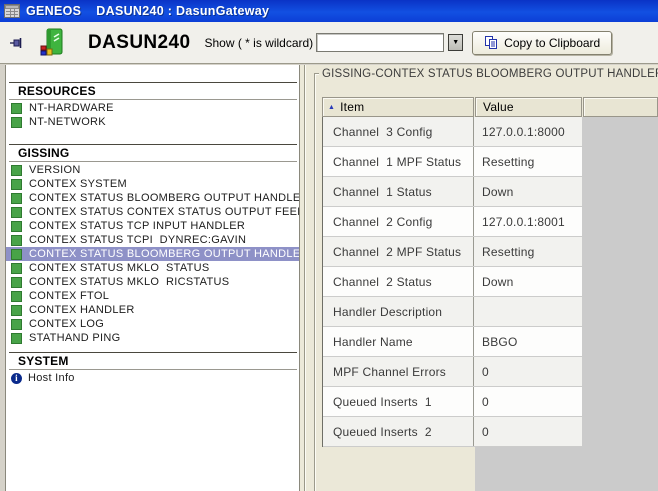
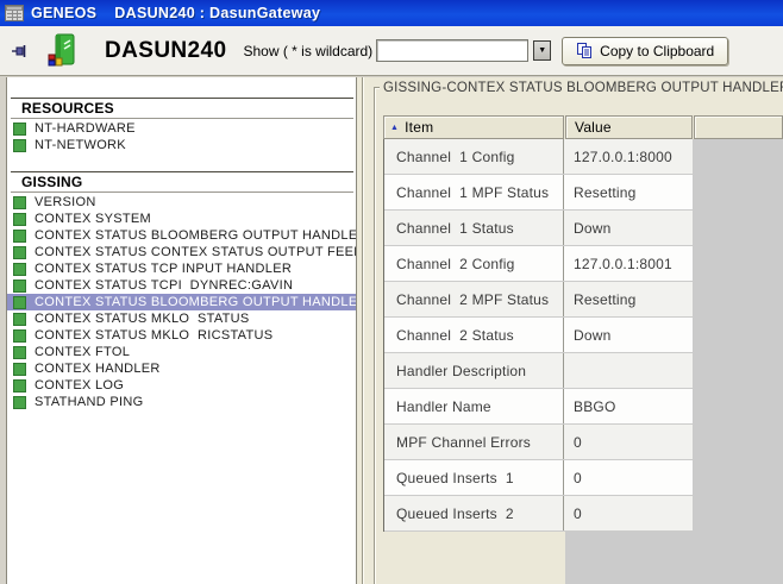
  GENEOS
  DASUN240 : DasunGateway
  DASUN240
  Show ( * is wildcard)
  Copy to Clipboard
  RESOURCES
  NT-HARDWARE
  NT-NETWORK
  GISSING
  VERSION
  CONTEX SYSTEM
  CONTEX STATUS BLOOMBERG OUTPUT HANDLE
  CONTEX STATUS CONTEX STATUS OUTPUT FEE
  CONTEX STATUS TCP INPUT HANDLER
  CONTEX STATUS TCPI DYNREC:GAVIN
  CONTEX STATUS BLOOMBERG OUTPUT HANDLE
  CONTEX STATUS MKLO STATUS
  CONTEX STATUS MKLO RICSTATUS
  CONTEX FTOL
  CONTEX HANDLER
  CONTEX LOG
  STATHAND PING
- SYSTEM
- i
- Host Info
  GISSING-CONTEX STATUS BLOOMBERG OUTPUT HANDLE
  Item
  Value
- Channel 3 Config
+ Channel 1 Config
  127.0.0.1:8000
  Channel 1 MPF Status
  Resetting
  Channel 1 Status
  Down
  Channel 2 Config
  127.0.0.1:8001
  Channel 2 MPF Status
  Resetting
  Channel 2 Status
  Down
  Handler Description
  Handler Name
  BBGO
  MPF Channel Errors
  0
  Queued Inserts 1
  0
  Queued Inserts 2
  0
